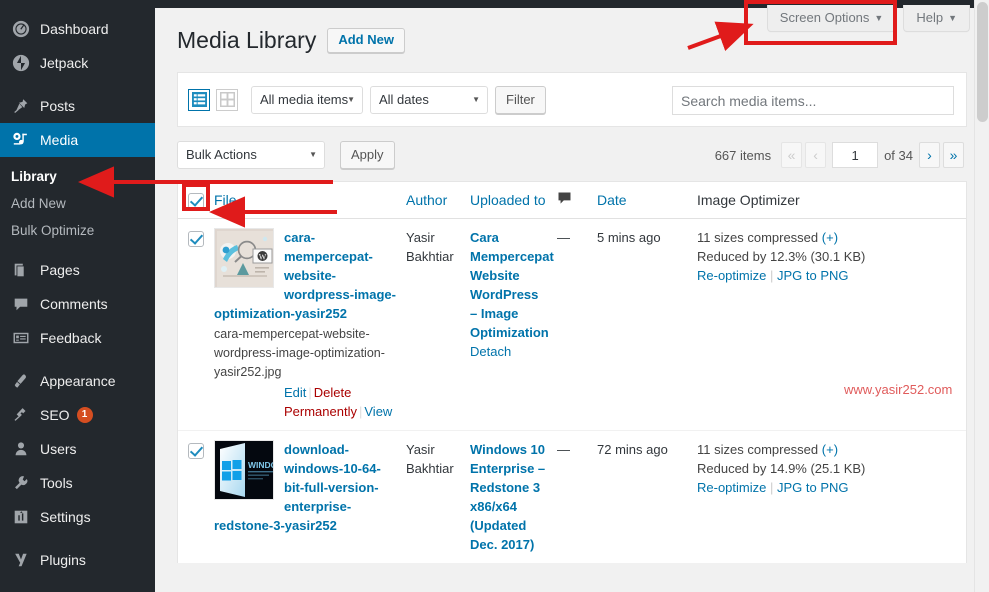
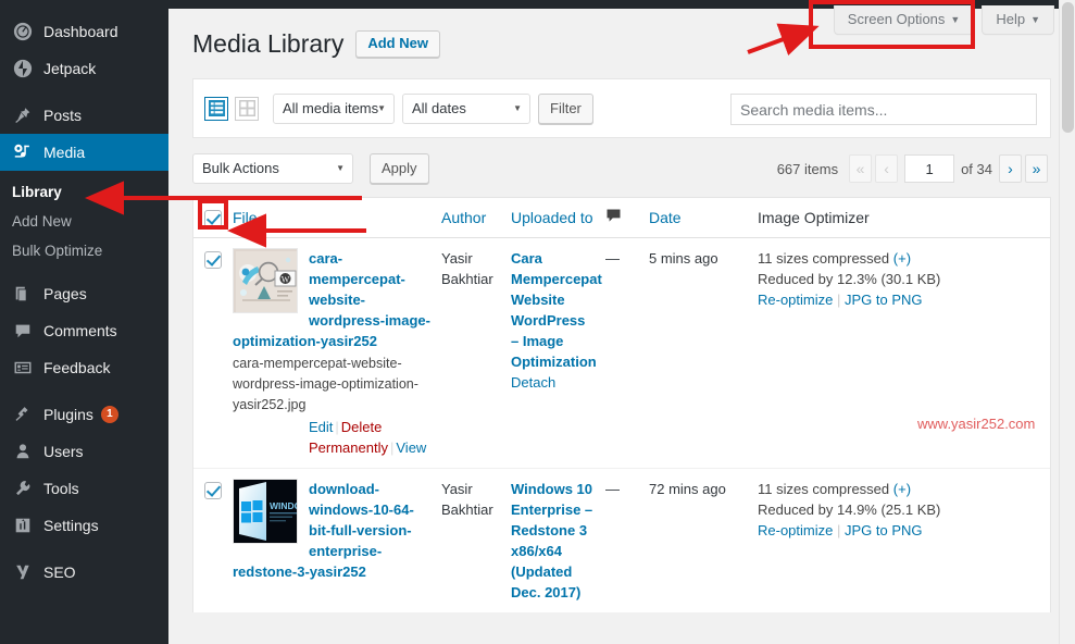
  Dashboard
  Jetpack
  Posts
  Media
  Library
  Add New
  Bulk Optimize
  Pages
  Comments
  Feedback
- Appearance
- SEO
+ Plugins
  1
  Users
  Tools
  Settings
- Plugins
+ SEO
  Screen Options ▼
  Help ▼
  Media Library
  Add New
  All media items
  ▼
  All dates
  ▼
  Filter
  Search media items...
  Bulk Actions
  ▼
  Apply
  667 items
  «
  ‹
  1
  of 34
  ›
  »
  	File	Author	Uploaded to		Date	Image Optimizer
  	W cara-mempercepat-website-wordpress-image-optimization-yasir252 cara-mempercepat-website-wordpress-image-optimization-yasir252.jpg Edit Delete Permanently | View	Yasir Bakhtiar	Cara Mempercepat Website WordPress – Image Optimization Detach	—	5 mins ago	11 sizes compressed (+) Reduced by 12.3% (30.1 KB) Re-optimize | JPG to PNG
  	WIND download-windows-10-64-bit-full-version-enterprise-redstone-3-yasir252	Yasir Bakhtiar	Windows 10 Enterprise – Redstone 3 x86/x64 (Updated Dec. 2017)	—	72 mins ago	11 sizes compressed (+) Reduced by 14.9% (25.1 KB) Re-optimize | JPG to PNG
  www.yasir252.com
